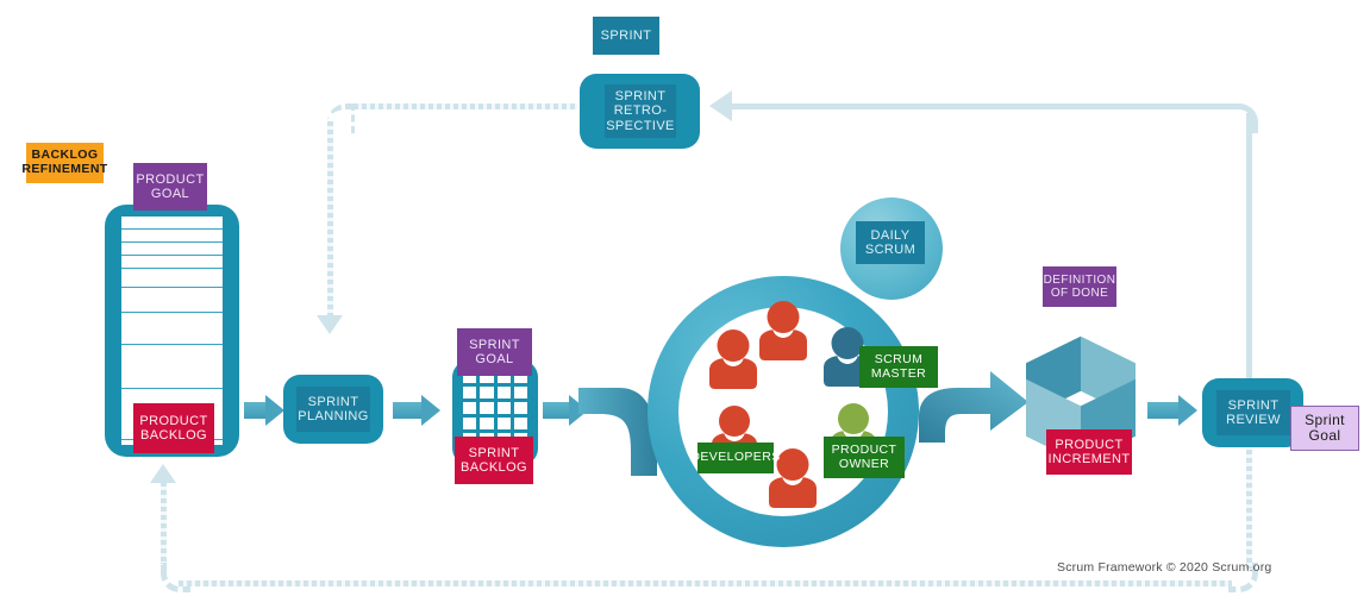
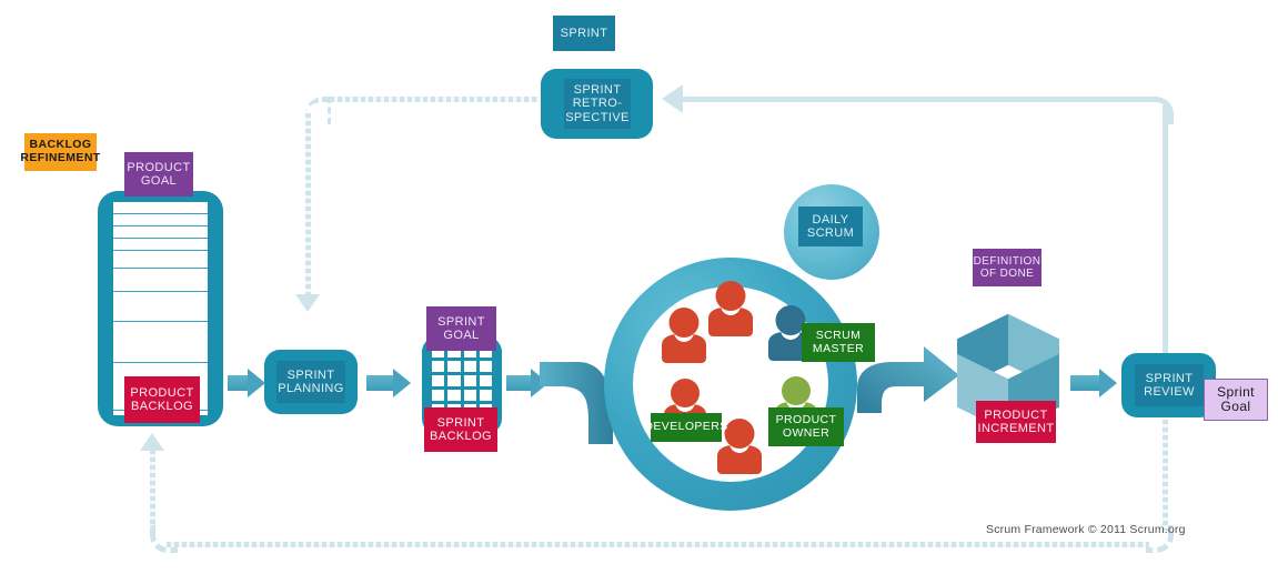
  PRODUCT
  GOAL
  PRODUCT
  BACKLOG
  BACKLOG
  REFINEMENT
  SPRINT
  PLANNING
  SPRINT
  GOAL
  SPRINT
  BACKLOG
  DEVELOPERS
  SCRUM
  MASTER
  PRODUCT
  OWNER
  DAILY
  SCRUM
  SPRINT
  SPRINT
  RETRO-
  SPECTIVE
  PRODUCT
  INCREMENT
  DEFINITION
  OF DONE
  SPRINT
  REVIEW
  Sprint
  Goal
- Scrum Framework © 2020 Scrum.org
+ Scrum Framework © 2011 Scrum.org
